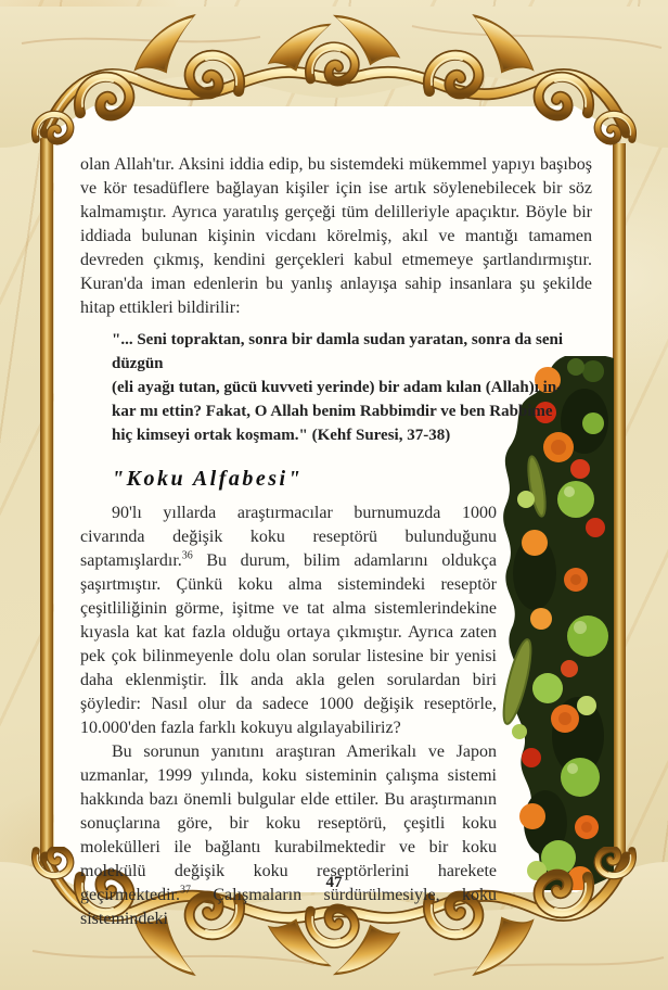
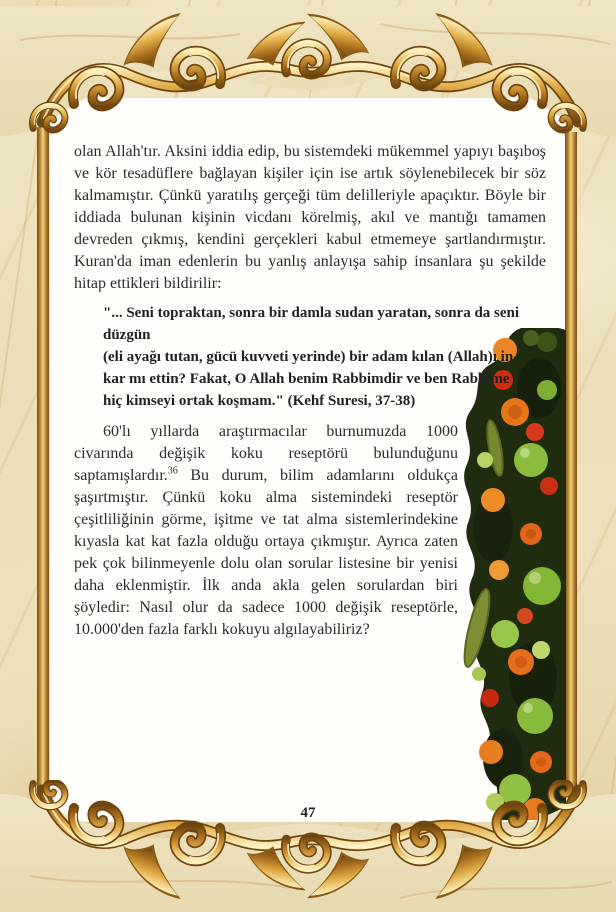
- olan Allah'tır. Aksini iddia edip, bu sistemdeki mükemmel yapıyı başıboş ve kör tesadüflere bağlayan kişiler için ise artık söylenebilecek bir söz kalmamıştır. Ayrıca yaratılış gerçeği tüm delilleriyle apaçıktır. Böyle bir iddiada bulunan kişinin vicdanı körelmiş, akıl ve mantığı tamamen devreden çıkmış, kendini gerçekleri kabul etmemeye şartlandırmıştır. Kuran'da iman edenlerin bu yanlış anlayışa sahip insanlara şu şekilde hitap ettikleri bildirilir:
+ olan Allah'tır. Aksini iddia edip, bu sistemdeki mükemmel yapıyı başıboş ve kör tesadüflere bağlayan kişiler için ise artık söylenebilecek bir söz kalmamıştır. Çünkü yaratılış gerçeği tüm delilleriyle apaçıktır. Böyle bir iddiada bulunan kişinin vicdanı körelmiş, akıl ve mantığı tamamen devreden çıkmış, kendini gerçekleri kabul etmemeye şartlandırmıştır. Kuran'da iman edenlerin bu yanlış anlayışa sahip insanlara şu şekilde hitap ettikleri bildirilir:
  "... Seni topraktan, sonra bir damla sudan yaratan, sonra da seni düzgün
  (eli ayağı tutan, gücü kuvveti yerinde) bir adam kılan (Allah)ı in-
  kar mı ettin? Fakat, O Allah benim Rabbimdir ve ben Rabbime
  hiç kimseyi ortak koşmam." (Kehf Suresi, 37-38)
- "Koku Alfabesi"
- 90'lı yıllarda araştırmacılar burnumuzda 1000 civarında değişik koku reseptörü bulunduğunu saptamışlardır.36 Bu durum, bilim adamlarını oldukça şaşırtmıştır. Çünkü koku alma sistemindeki reseptör çeşitliliğinin görme, işitme ve tat alma sistemlerindekine kıyasla kat kat fazla olduğu ortaya çıkmıştır. Ayrıca zaten pek çok bilinmeyenle dolu olan sorular listesine bir yenisi daha eklenmiştir. İlk anda akla gelen sorulardan biri şöyledir: Nasıl olur da sadece 1000 değişik reseptörle, 10.000'den fazla farklı kokuyu algılayabiliriz?
+ 60'lı yıllarda araştırmacılar burnumuzda 1000 civarında değişik koku reseptörü bulunduğunu saptamışlardır.36 Bu durum, bilim adamlarını oldukça şaşırtmıştır. Çünkü koku alma sistemindeki reseptör çeşitliliğinin görme, işitme ve tat alma sistemlerindekine kıyasla kat kat fazla olduğu ortaya çıkmıştır. Ayrıca zaten pek çok bilinmeyenle dolu olan sorular listesine bir yenisi daha eklenmiştir. İlk anda akla gelen sorulardan biri şöyledir: Nasıl olur da sadece 1000 değişik reseptörle, 10.000'den fazla farklı kokuyu algılayabiliriz?
- Bu sorunun yanıtını araştıran Amerikalı ve Japon uzmanlar, 1999 yılında, koku sisteminin çalışma sistemi hakkında bazı önemli bulgular elde ettiler. Bu araştırmanın sonuçlarına göre, bir koku reseptörü, çeşitli koku molekülleri ile bağlantı kurabilmektedir ve bir koku molekülü değişik koku reseptörlerini harekete geçirmektedir.37 Çalışmaların sürdürülmesiyle, koku sistemindeki
  47
